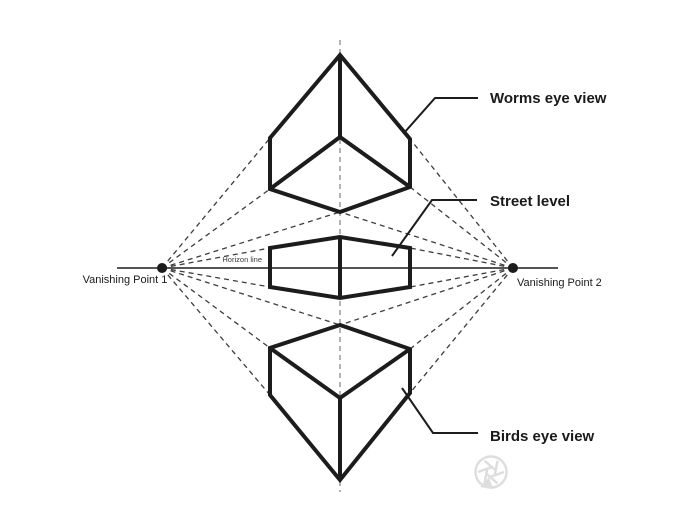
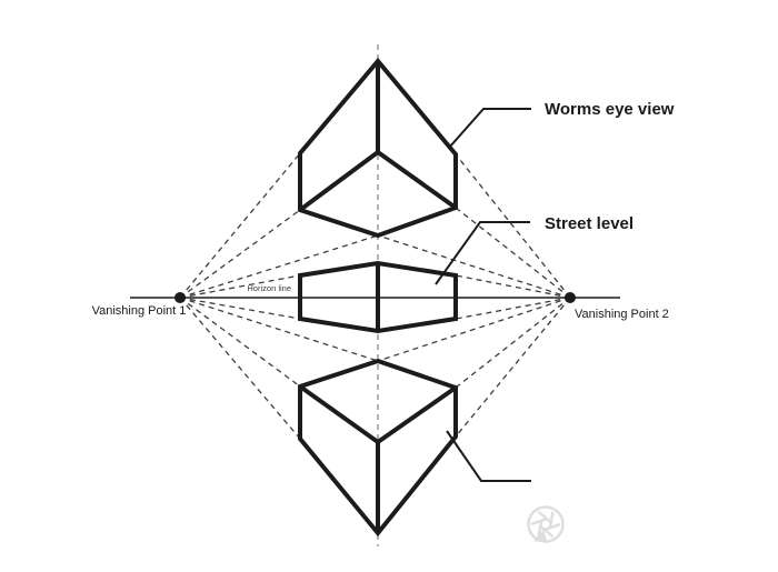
  Worms eye view
  Street level
- Birds eye view
  Vanishing Point 1
  Vanishing Point 2
  Horizon line
